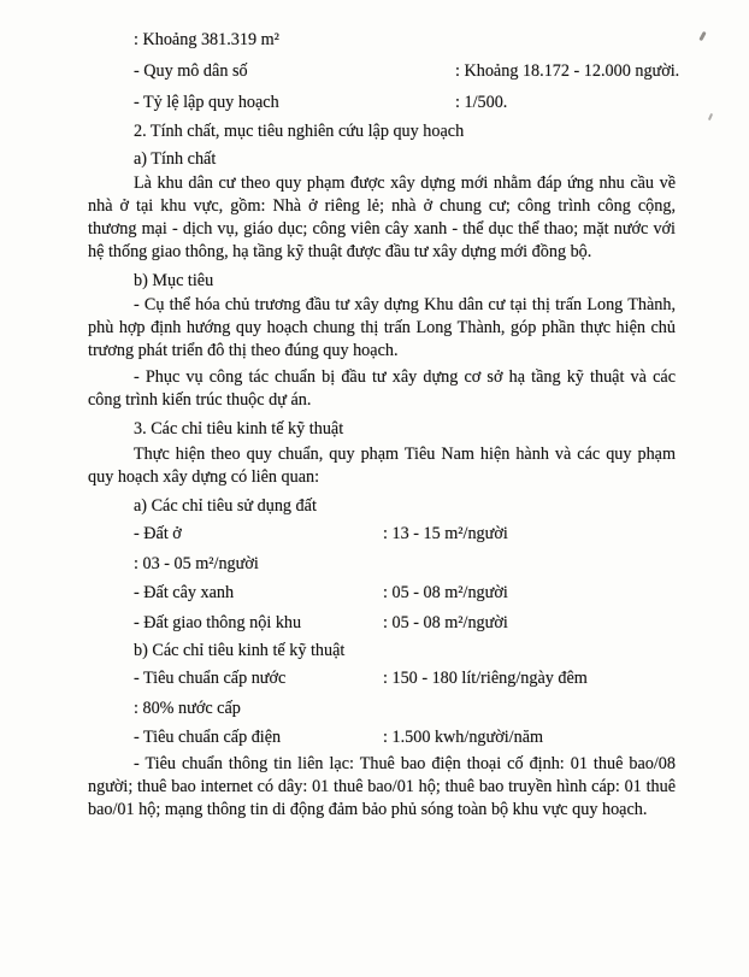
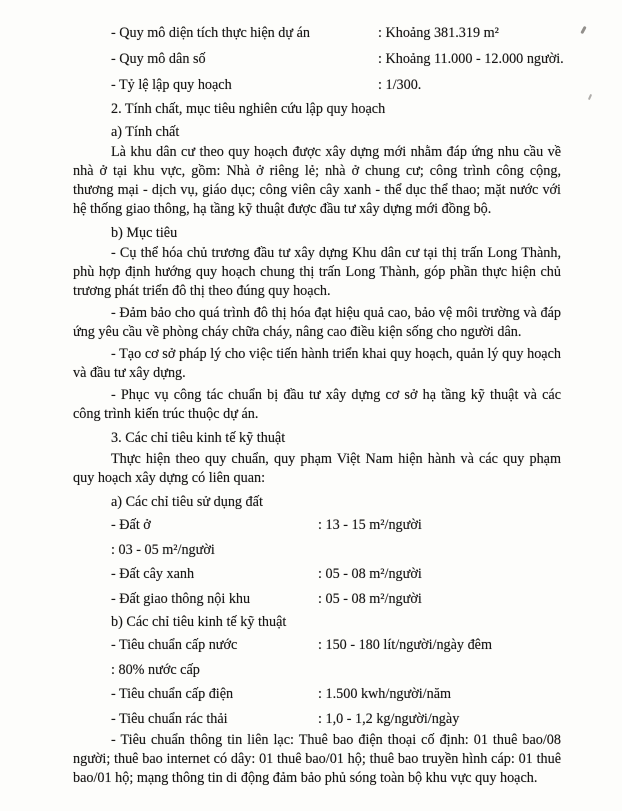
+ - Quy mô diện tích thực hiện dự án
  : Khoảng 381.319 m²
  - Quy mô dân số
- : Khoảng 18.172 - 12.000 người.
+ : Khoảng 11.000 - 12.000 người.
  - Tỷ lệ lập quy hoạch
- : 1/500.
+ : 1/300.
  2. Tính chất, mục tiêu nghiên cứu lập quy hoạch
  a) Tính chất
- Là khu dân cư theo quy phạm được xây dựng mới nhằm đáp ứng nhu cầu về nhà ở tại khu vực, gồm: Nhà ở riêng lẻ; nhà ở chung cư; công trình công cộng, thương mại - dịch vụ, giáo dục; công viên cây xanh - thể dục thể thao; mặt nước với hệ thống giao thông, hạ tầng kỹ thuật được đầu tư xây dựng mới đồng bộ.
+ Là khu dân cư theo quy hoạch được xây dựng mới nhằm đáp ứng nhu cầu về nhà ở tại khu vực, gồm: Nhà ở riêng lẻ; nhà ở chung cư; công trình công cộng, thương mại - dịch vụ, giáo dục; công viên cây xanh - thể dục thể thao; mặt nước với hệ thống giao thông, hạ tầng kỹ thuật được đầu tư xây dựng mới đồng bộ.
  b) Mục tiêu
  - Cụ thể hóa chủ trương đầu tư xây dựng Khu dân cư tại thị trấn Long Thành, phù hợp định hướng quy hoạch chung thị trấn Long Thành, góp phần thực hiện chủ trương phát triển đô thị theo đúng quy hoạch.
+ - Đảm bảo cho quá trình đô thị hóa đạt hiệu quả cao, bảo vệ môi trường và đáp ứng yêu cầu về phòng cháy chữa cháy, nâng cao điều kiện sống cho người dân.
+ - Tạo cơ sở pháp lý cho việc tiến hành triển khai quy hoạch, quản lý quy hoạch và đầu tư xây dựng.
  - Phục vụ công tác chuẩn bị đầu tư xây dựng cơ sở hạ tầng kỹ thuật và các công trình kiến trúc thuộc dự án.
  3. Các chỉ tiêu kinh tế kỹ thuật
- Thực hiện theo quy chuẩn, quy phạm Tiêu Nam hiện hành và các quy phạm quy hoạch xây dựng có liên quan:
+ Thực hiện theo quy chuẩn, quy phạm Việt Nam hiện hành và các quy phạm quy hoạch xây dựng có liên quan:
  a) Các chỉ tiêu sử dụng đất
  - Đất ở
  : 13 - 15 m²/người
  : 03 - 05 m²/người
  - Đất cây xanh
  : 05 - 08 m²/người
  - Đất giao thông nội khu
  : 05 - 08 m²/người
  b) Các chỉ tiêu kinh tế kỹ thuật
  - Tiêu chuẩn cấp nước
- : 150 - 180 lít/riêng/ngày đêm
+ : 150 - 180 lít/người/ngày đêm
  : 80% nước cấp
  - Tiêu chuẩn cấp điện
  : 1.500 kwh/người/năm
+ - Tiêu chuẩn rác thải
+ : 1,0 - 1,2 kg/người/ngày
  - Tiêu chuẩn thông tin liên lạc: Thuê bao điện thoại cố định: 01 thuê bao/08 người; thuê bao internet có dây: 01 thuê bao/01 hộ; thuê bao truyền hình cáp: 01 thuê bao/01 hộ; mạng thông tin di động đảm bảo phủ sóng toàn bộ khu vực quy hoạch.
